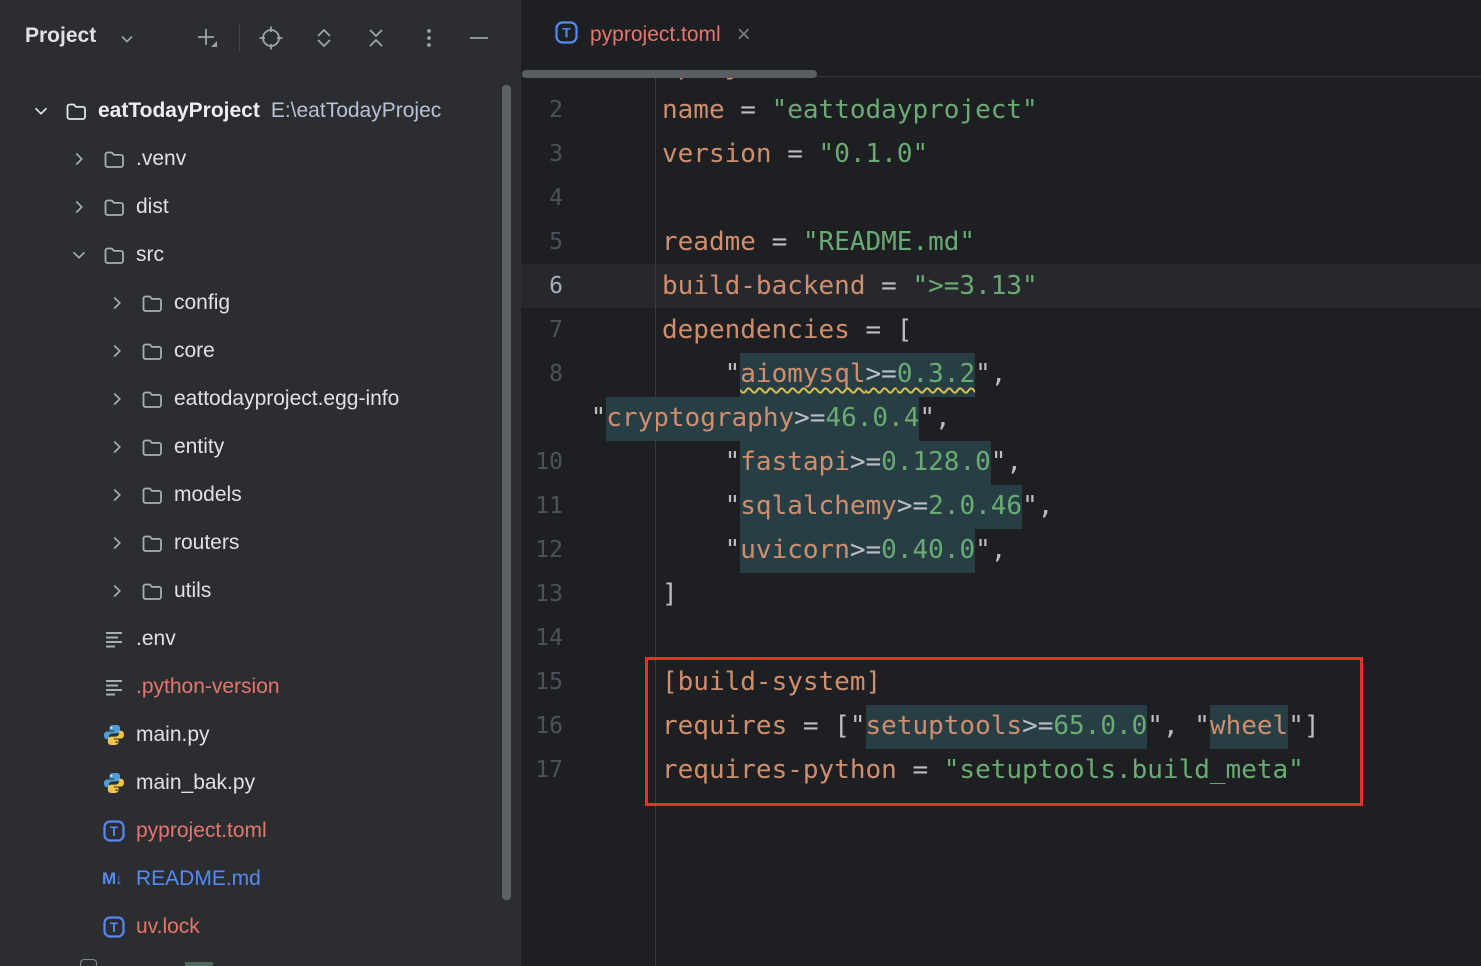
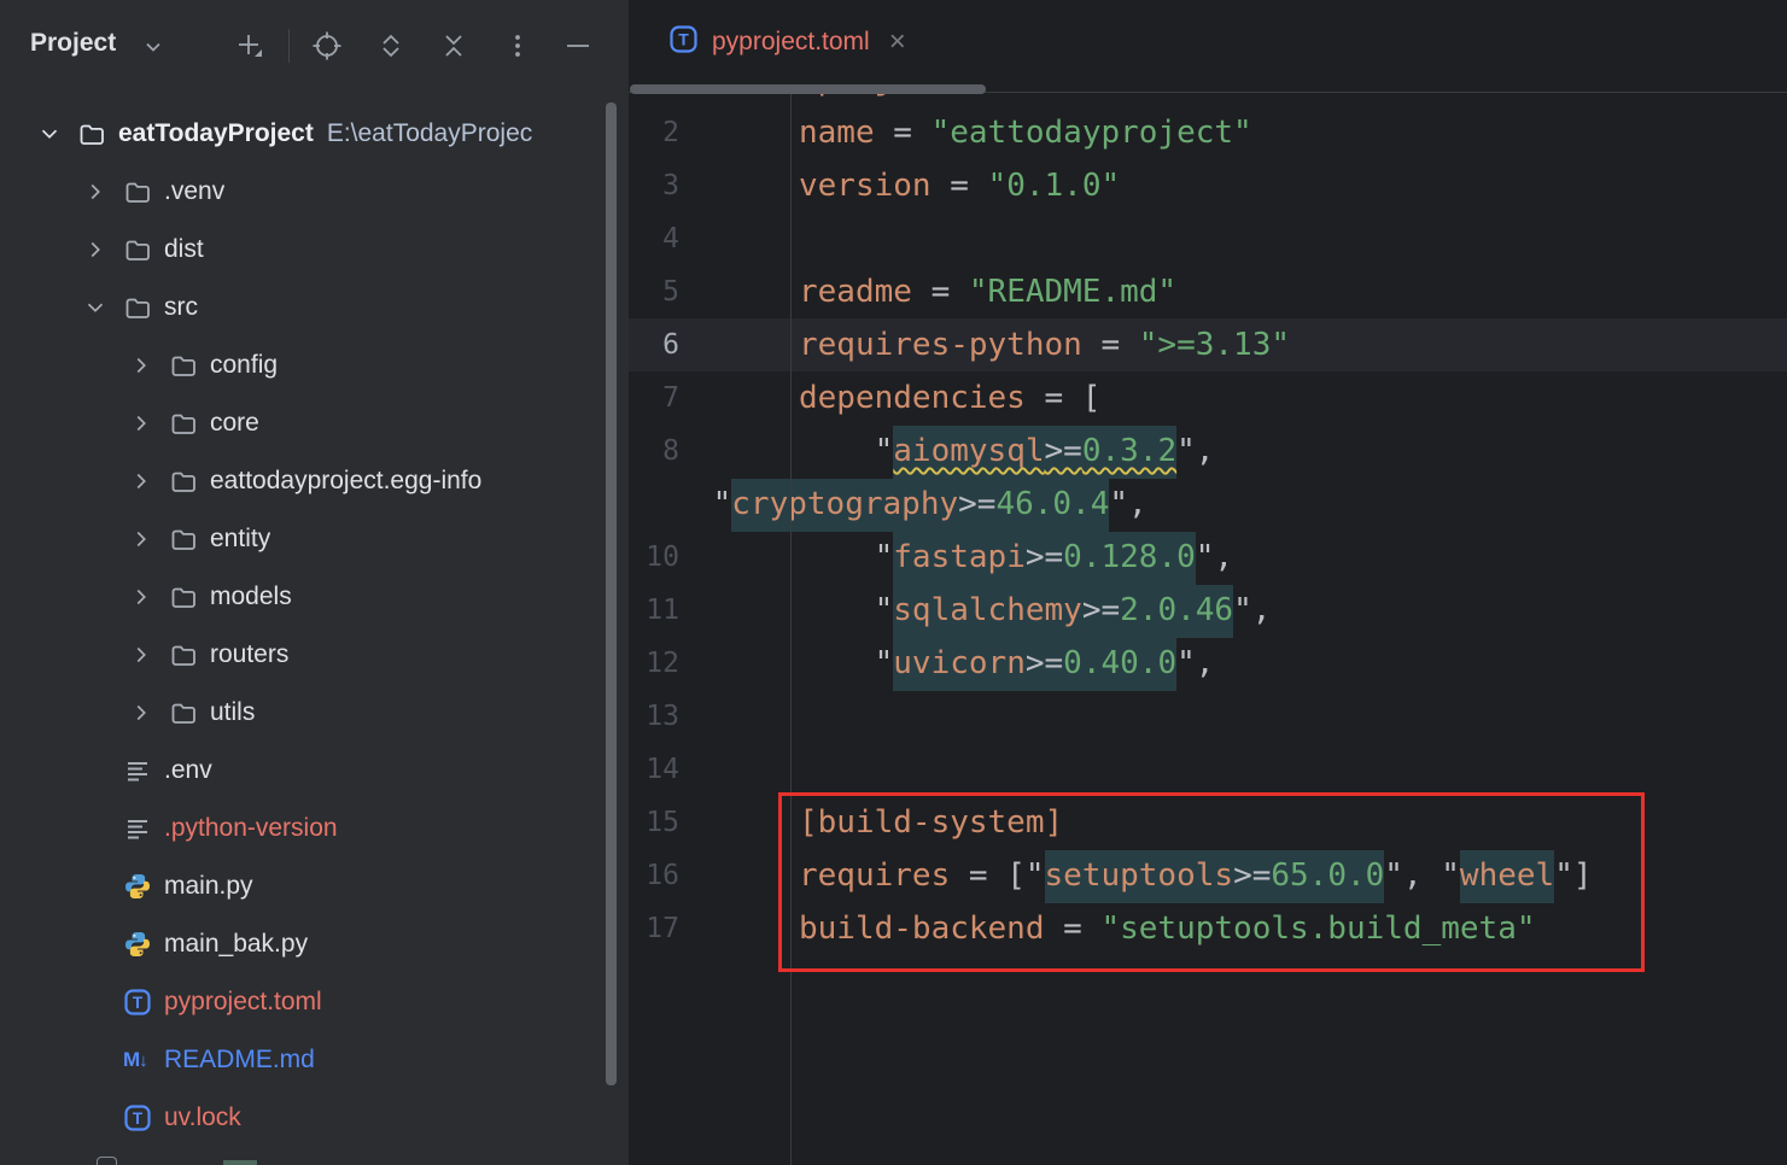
  Project
  eatTodayProject
  E:\eatTodayProjec
  .venv
  dist
  src
  config
  core
  eattodayproject.egg-info
  entity
  models
  routers
  utils
  .env
  .python-version
  main.py
  main_bak.py
  T
  pyproject.toml
  M↓
  README.md
  T
  uv.lock
  2
  name = "eattodayproject"
  3
  version = "0.1.0"
  4
  5
  readme = "README.md"
  6
- build-backend = ">=3.13"
+ requires-python = ">=3.13"
  7
  dependencies = [
  8
  "aiomysql>=0.3.2",
  "cryptography>=46.0.4",
  10
  "fastapi>=0.128.0",
  11
  "sqlalchemy>=2.0.46",
  12
  "uvicorn>=0.40.0",
  13
- ]
  14
  15
  [build-system]
  16
  requires = ["setuptools>=65.0.0", "wheel"]
  17
- requires-python = "setuptools.build_meta"
+ build-backend = "setuptools.build_meta"
  T
  pyproject.toml
  ×
